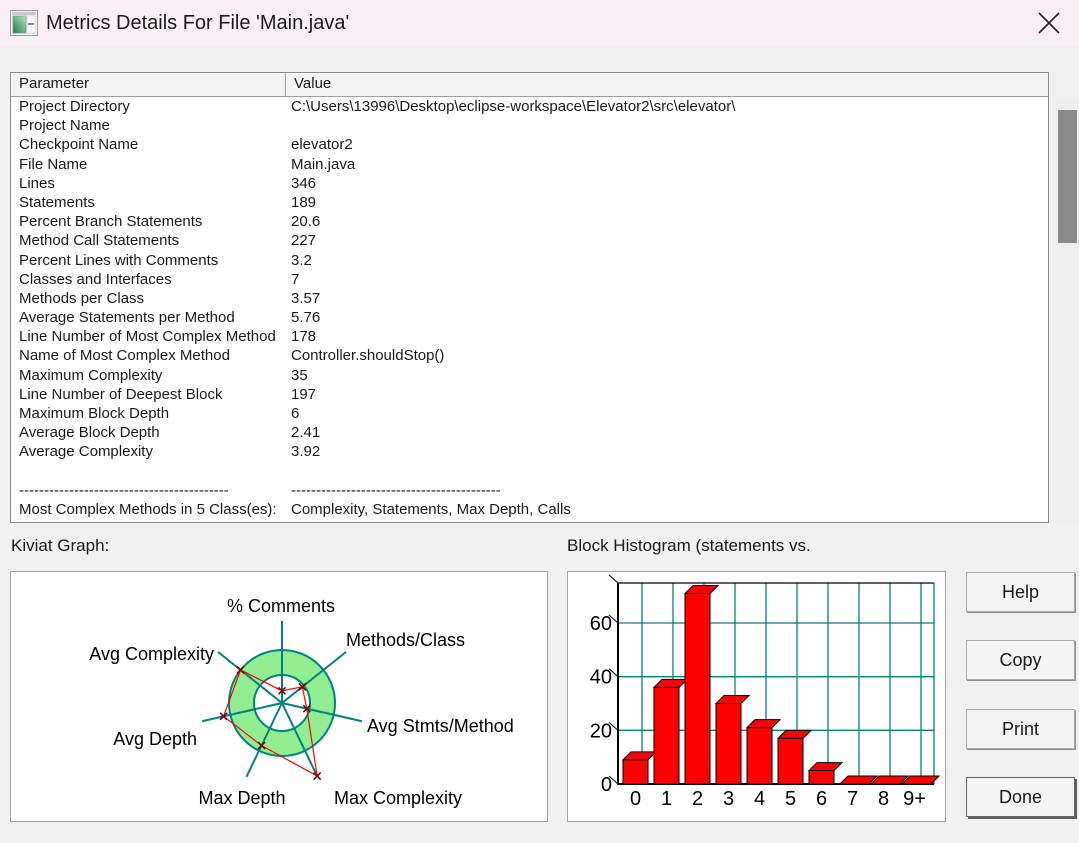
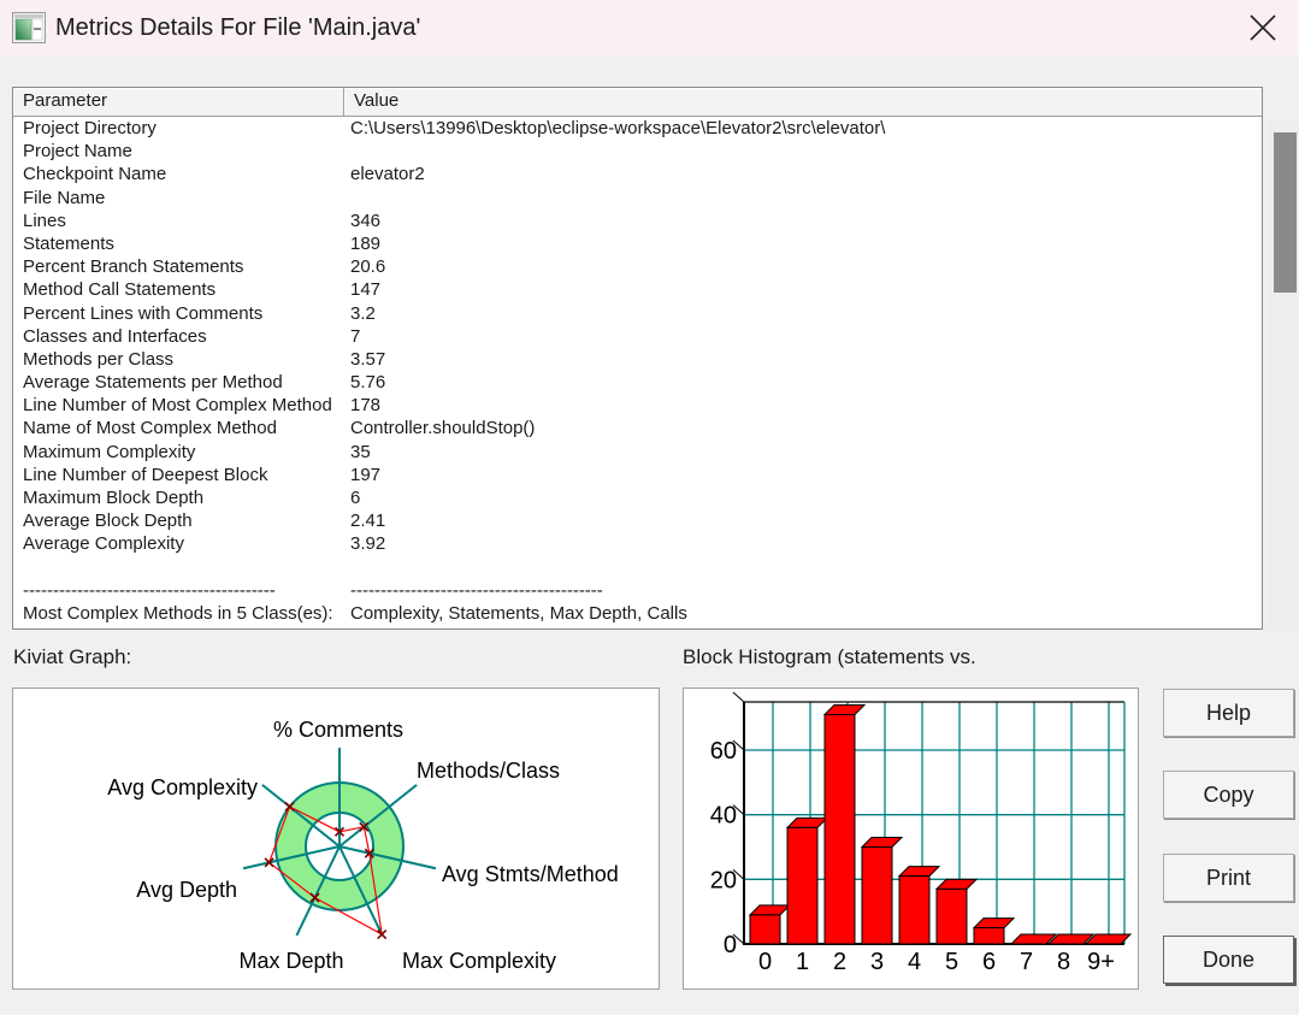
  Metrics Details For File 'Main.java'
  Parameter
  Value
  Project Directory
  C:\Users\13996\Desktop\eclipse-workspace\Elevator2\src\elevator\
  Project Name
  Checkpoint Name
  elevator2
  File Name
- Main.java
  Lines
  346
  Statements
  189
  Percent Branch Statements
  20.6
  Method Call Statements
- 227
+ 147
  Percent Lines with Comments
  3.2
  Classes and Interfaces
  7
  Methods per Class
  3.57
  Average Statements per Method
  5.76
  Line Number of Most Complex Method
  178
  Name of Most Complex Method
  Controller.shouldStop()
  Maximum Complexity
  35
  Line Number of Deepest Block
  197
  Maximum Block Depth
  6
  Average Block Depth
  2.41
  Average Complexity
  3.92
  ------------------------------------------
  ------------------------------------------
  Most Complex Methods in 5 Class(es):
  Complexity, Statements, Max Depth, Calls
  Kiviat Graph:
  Block Histogram (statements vs.
  % Comments
  Methods/Class
  Avg Stmts/Method
  Max Complexity
  Max Depth
  Avg Depth
  Avg Complexity
  0
  20
  40
  60
  0
  1
  2
  3
  4
  5
  6
  7
  8
  9+
  Help
  Copy
  Print
  Done
